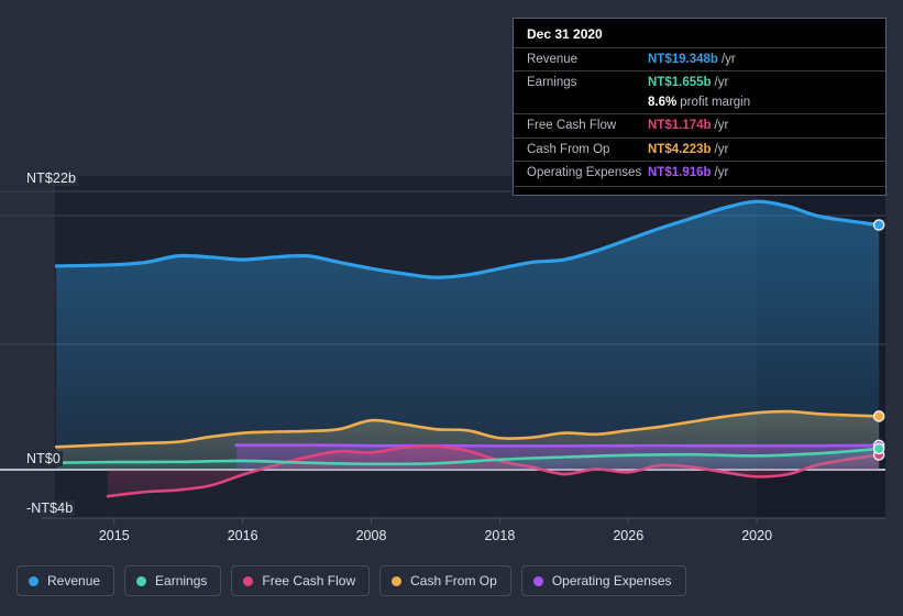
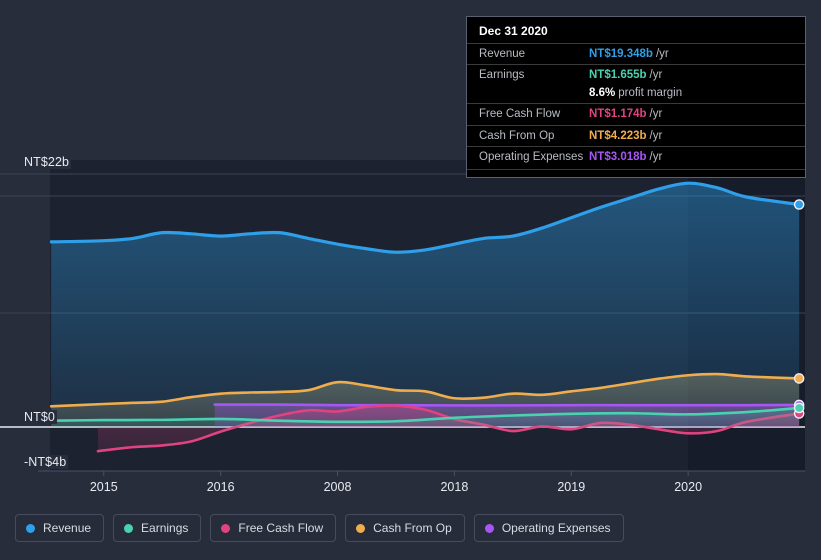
  NT$22b
  NT$0
  -NT$4b
  2015
  2016
  2008
  2018
- 2026
+ 2019
  2020
  Dec 31 2020
  Revenue
  NT$19.348b /yr
  Earnings
  NT$1.655b /yr
  8.6% profit margin
  Free Cash Flow
  NT$1.174b /yr
  Cash From Op
  NT$4.223b /yr
  Operating Expenses
- NT$1.916b /yr
+ NT$3.018b /yr
  Revenue
  Earnings
  Free Cash Flow
  Cash From Op
  Operating Expenses
